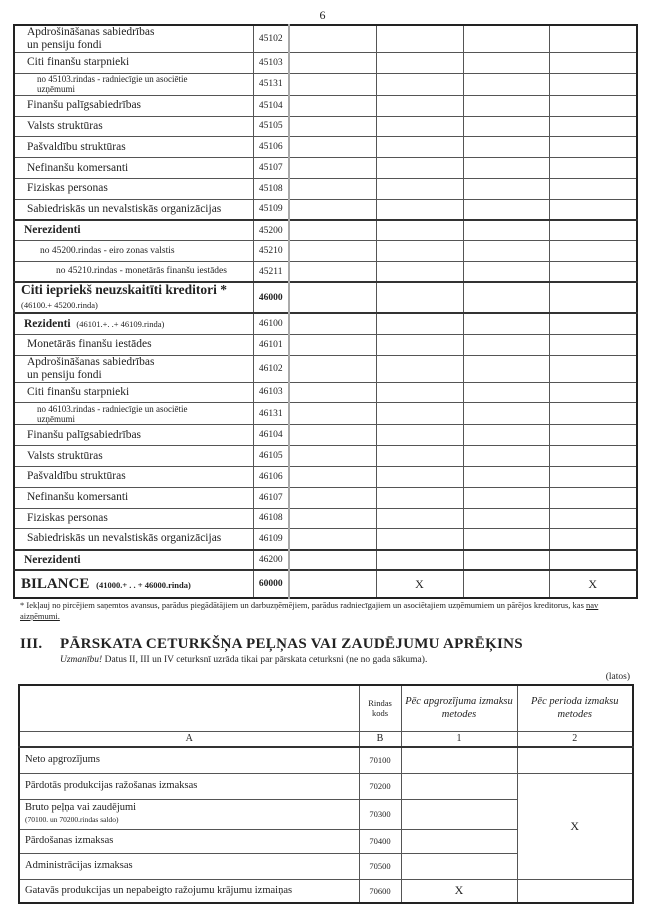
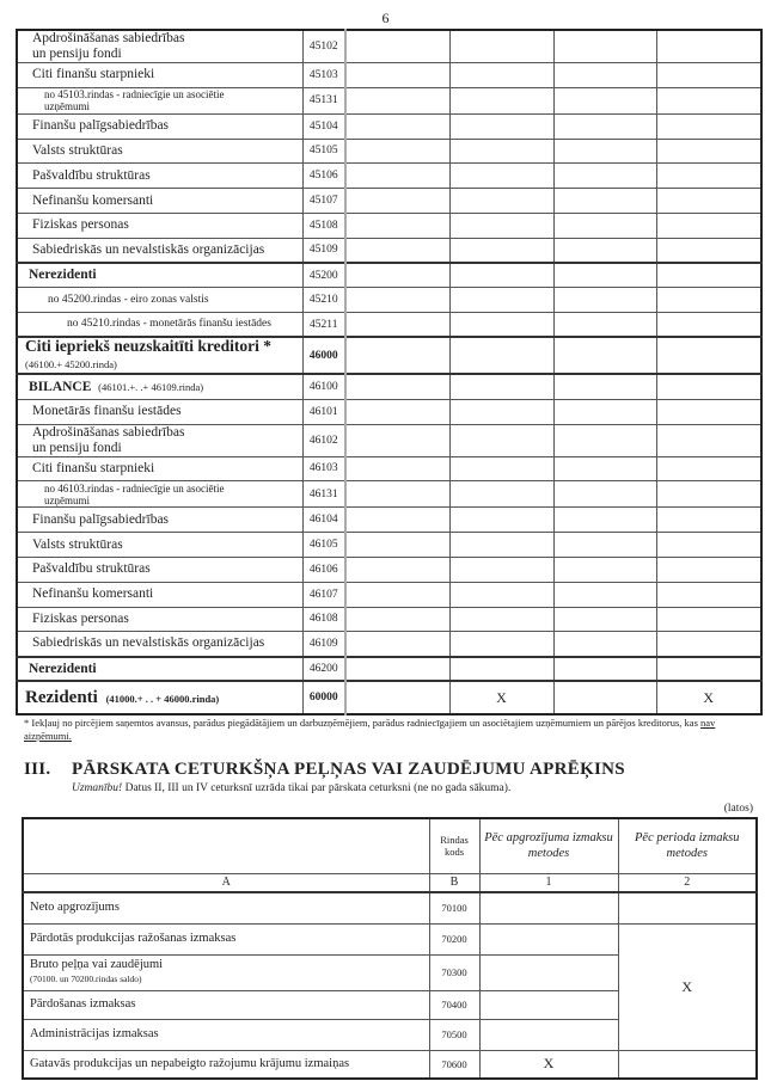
  6
  Apdrošināšanas sabiedrībasun pensiju fondi	45102
  Citi finanšu starpnieki	45103
  no 45103.rindas - radniecīgie un asociētieuzņēmumi	45131
  Finanšu palīgsabiedrības	45104
  Valsts struktūras	45105
  Pašvaldību struktūras	45106
  Nefinanšu komersanti	45107
  Fiziskas personas	45108
  Sabiedriskās un nevalstiskās organizācijas	45109
  Nerezidenti	45200
  no 45200.rindas - eiro zonas valstis	45210
  no 45210.rindas - monetārās finanšu iestādes	45211
  Citi iepriekš neuzskaitīti kreditori *(46100.+ 45200.rinda)	46000
- Rezidenti (46101.+. .+ 46109.rinda)	46100
+ BILANCE (46101.+. .+ 46109.rinda)	46100
  Monetārās finanšu iestādes	46101
  Apdrošināšanas sabiedrībasun pensiju fondi	46102
  Citi finanšu starpnieki	46103
  no 46103.rindas - radniecīgie un asociētieuzņēmumi	46131
  Finanšu palīgsabiedrības	46104
  Valsts struktūras	46105
  Pašvaldību struktūras	46106
  Nefinanšu komersanti	46107
  Fiziskas personas	46108
  Sabiedriskās un nevalstiskās organizācijas	46109
  Nerezidenti	46200
- BILANCE (41000.+ . . + 46000.rinda)	60000		X		X
+ Rezidenti (41000.+ . . + 46000.rinda)	60000		X		X
  * Iekļauj no pircējiem saņemtos avansus, parādus piegādātājiem un darbuzņēmējiem, parādus radniecīgajiem un asociētajiem uzņēmumiem un pārējos kreditorus, kas nav aizņēmumi.
  III. PĀRSKATA CETURKŠŅA PEĻŅAS VAI ZAUDĒJUMU APRĒĶINS
  Uzmanību! Datus II, III un IV ceturksnī uzrāda tikai par pārskata ceturksni (ne no gada sākuma).
  (latos)
  	Rindas kods	Pēc apgrozījuma izmaksu metodes	Pēc perioda izmaksu metodes
  A	B	1	2
  Neto apgrozījums	70100
  Pārdotās produkcijas ražošanas izmaksas	70200		X
  Bruto peļņa vai zaudējumi(70100. un 70200.rindas saldo)	70300
  Pārdošanas izmaksas	70400
  Administrācijas izmaksas	70500
  Gatavās produkcijas un nepabeigto ražojumu krājumu izmaiņas	70600	X
